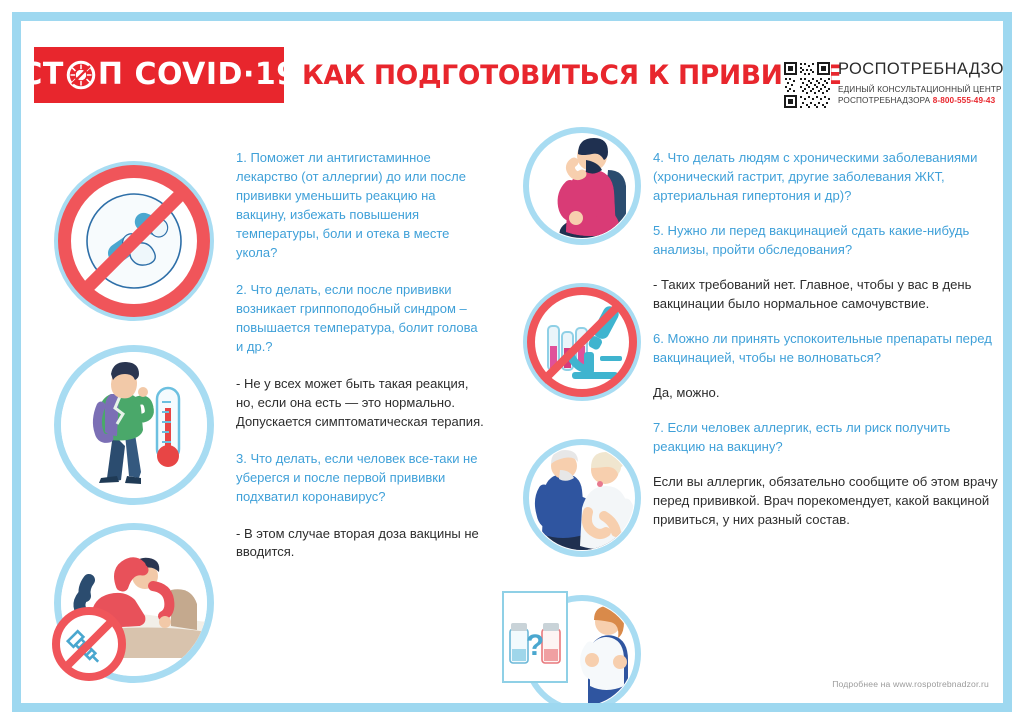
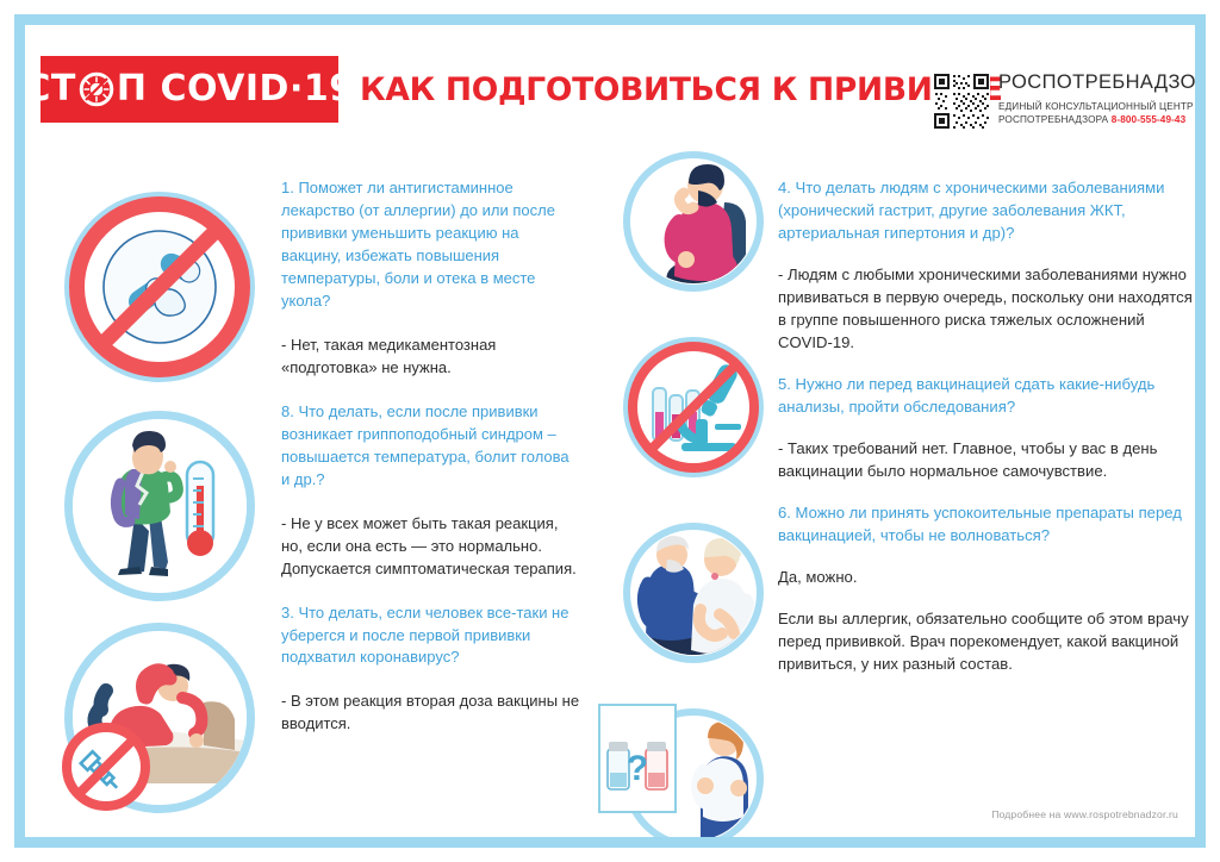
  СТ
  П COVID·19
  КАК ПОДГОТОВИТЬСЯ К ПРИВИ
  РОСПОТРЕБНАДЗО
  ЕДИНЫЙ КОНСУЛЬТАЦИОННЫЙ ЦЕНТР
  РОСПОТРЕБНАДЗОРА 8-800-555-49-43
  1. Поможет ли антигистаминное лекарство (от аллергии) до или после прививки уменьшить реакцию на вакцину, избежать повышения температуры, боли и отека в месте укола?
+ - Нет, такая медикаментозная «подготовка» не нужна.
- 2. Что делать, если после прививки возникает гриппоподобный синдром – повышается температура, болит голова и др.?
+ 8. Что делать, если после прививки возникает гриппоподобный синдром – повышается температура, болит голова и др.?
  - Не у всех может быть такая реакция, но, если она есть — это нормально. Допускается симптоматическая терапия.
  3. Что делать, если человек все-таки не уберегся и после первой прививки подхватил коронавирус?
- - В этом случае вторая доза вакцины не вводится.
+ - В этом реакция вторая доза вакцины не вводится.
  ?
  4. Что делать людям с хроническими заболеваниями (хронический гастрит, другие заболевания ЖКТ, артериальная гипертония и др)?
+ - Людям с любыми хроническими заболеваниями нужно прививаться в первую очередь, поскольку они находятся в группе повышенного риска тяжелых осложнений COVID-19.
  5. Нужно ли перед вакцинацией сдать какие-нибудь анализы, пройти обследования?
  - Таких требований нет. Главное, чтобы у вас в день вакцинации было нормальное самочувствие.
  6. Можно ли принять успокоительные препараты перед вакцинацией, чтобы не волноваться?
  Да, можно.
- 7. Если человек аллергик, есть ли риск получить реакцию на вакцину?
  Если вы аллергик, обязательно сообщите об этом врачу перед прививкой. Врач порекомендует, какой вакциной привиться, у них разный состав.
  Подробнее на www.rospotrebnadzor.ru
